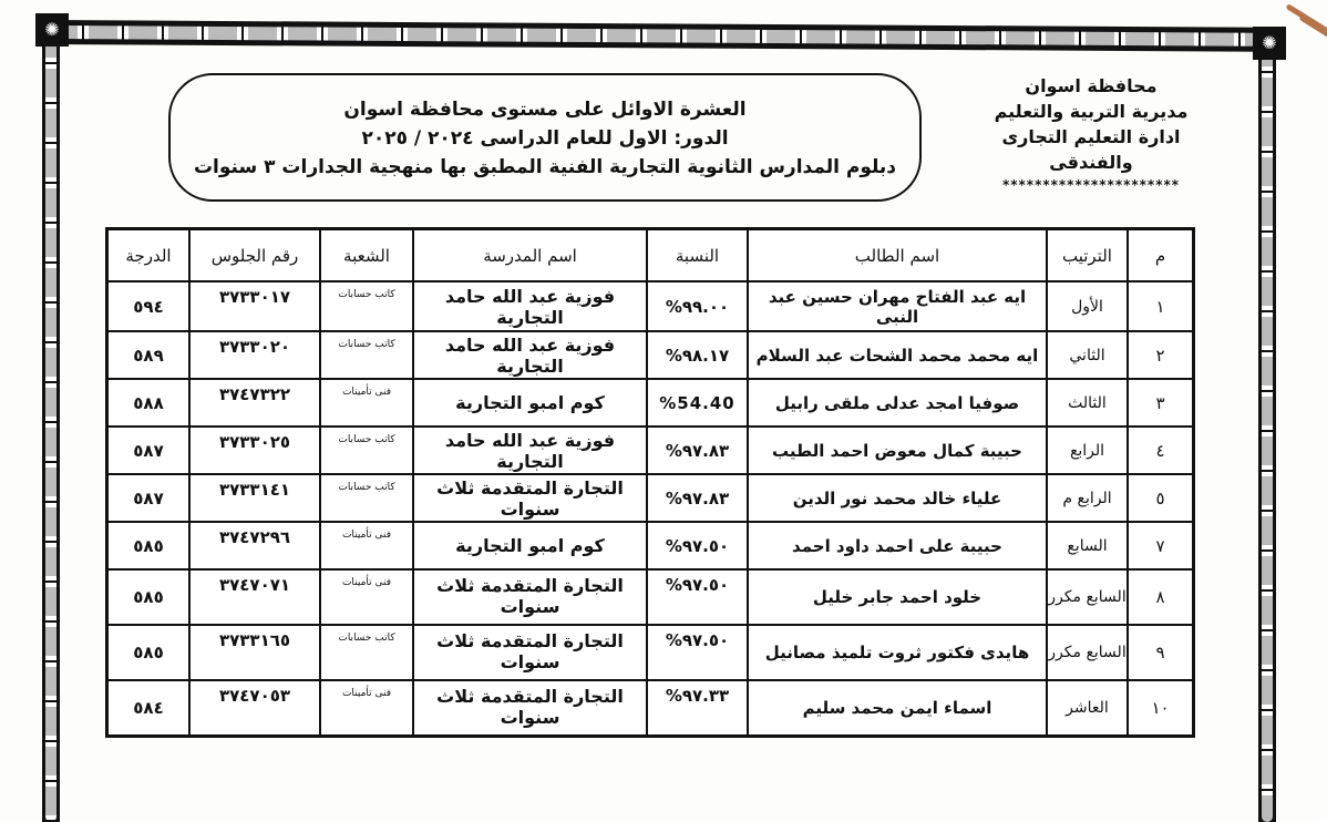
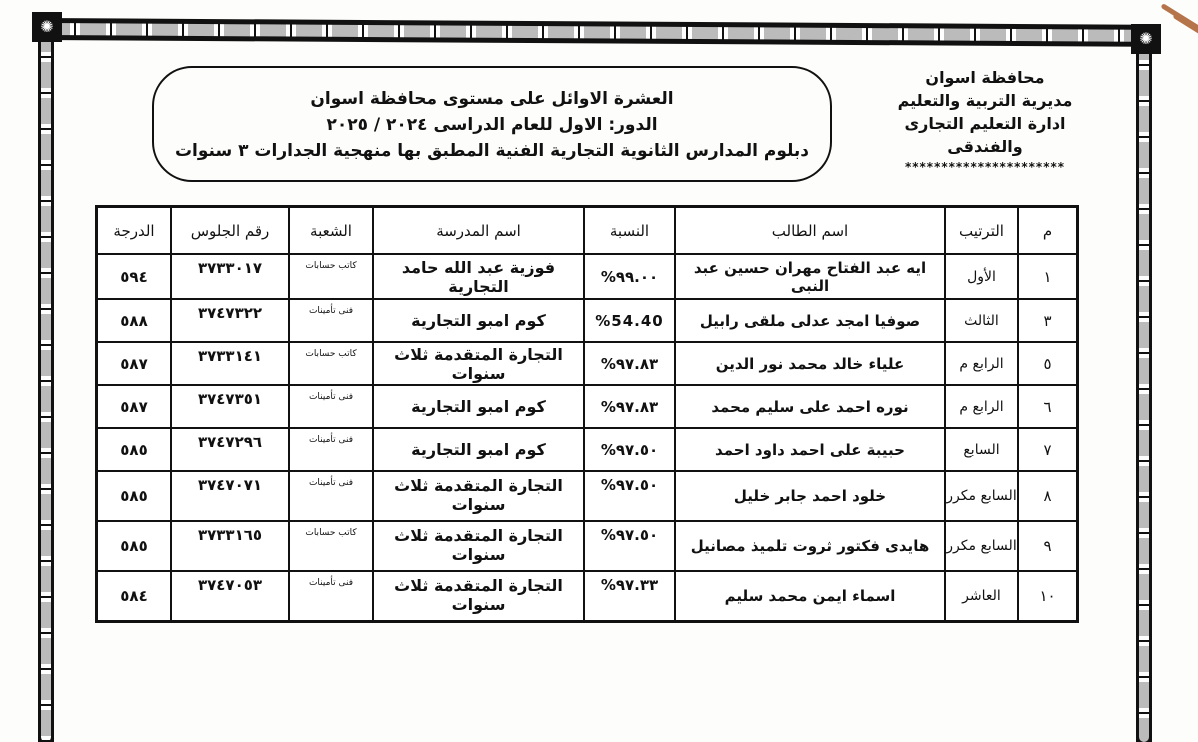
  ✺
  ✺
  محافظة اسوان
  مديرية التربية والتعليم
  ادارة التعليم التجارى والفندقى
  **********************
  العشرة الاوائل على مستوى محافظة اسوان
  الدور: الاول للعام الدراسى ٢٠٢٤ / ٢٠٢٥
  دبلوم المدارس الثانوية التجارية الفنية المطبق بها منهجية الجدارات ٣ سنوات
  م	الترتيب	اسم الطالب	النسبة	اسم المدرسة	الشعبة	رقم الجلوس	الدرجة
  ١	الأول	ايه عبد الفتاح مهران حسين عبد النبى	%٩٩.٠٠	فوزية عبد الله حامد التجارية	كاتب حسابات	٣٧٣٣٠١٧	٥٩٤
- ٢	الثاني	ايه محمد محمد الشحات عبد السلام	%٩٨.١٧	فوزية عبد الله حامد التجارية	كاتب حسابات	٣٧٣٣٠٢٠	٥٨٩
  ٣	الثالث	صوفيا امجد عدلى ملقى رابيل	%54.40	كوم امبو التجارية	فنى تأمينات	٣٧٤٧٣٢٢	٥٨٨
- ٤	الرابع	حبيبة كمال معوض احمد الطيب	%٩٧.٨٣	فوزية عبد الله حامد التجارية	كاتب حسابات	٣٧٣٣٠٢٥	٥٨٧
  ٥	الرابع م	علياء خالد محمد نور الدين	%٩٧.٨٣	التجارة المتقدمة ثلاث سنوات	كاتب حسابات	٣٧٣٣١٤١	٥٨٧
+ ٦	الرابع م	نوره احمد على سليم محمد	%٩٧.٨٣	كوم امبو التجارية	فنى تأمينات	٣٧٤٧٣٥١	٥٨٧
  ٧	السابع	حبيبة على احمد داود احمد	%٩٧.٥٠	كوم امبو التجارية	فنى تأمينات	٣٧٤٧٢٩٦	٥٨٥
  ٨	السابع مكرر	خلود احمد جابر خليل	%٩٧.٥٠	التجارة المتقدمة ثلاث سنوات	فنى تأمينات	٣٧٤٧٠٧١	٥٨٥
  ٩	السابع مكرر	هايدى فكتور ثروت تلميذ مصانيل	%٩٧.٥٠	التجارة المتقدمة ثلاث سنوات	كاتب حسابات	٣٧٣٣١٦٥	٥٨٥
  ١٠	العاشر	اسماء ايمن محمد سليم	%٩٧.٣٣	التجارة المتقدمة ثلاث سنوات	فنى تأمينات	٣٧٤٧٠٥٣	٥٨٤
